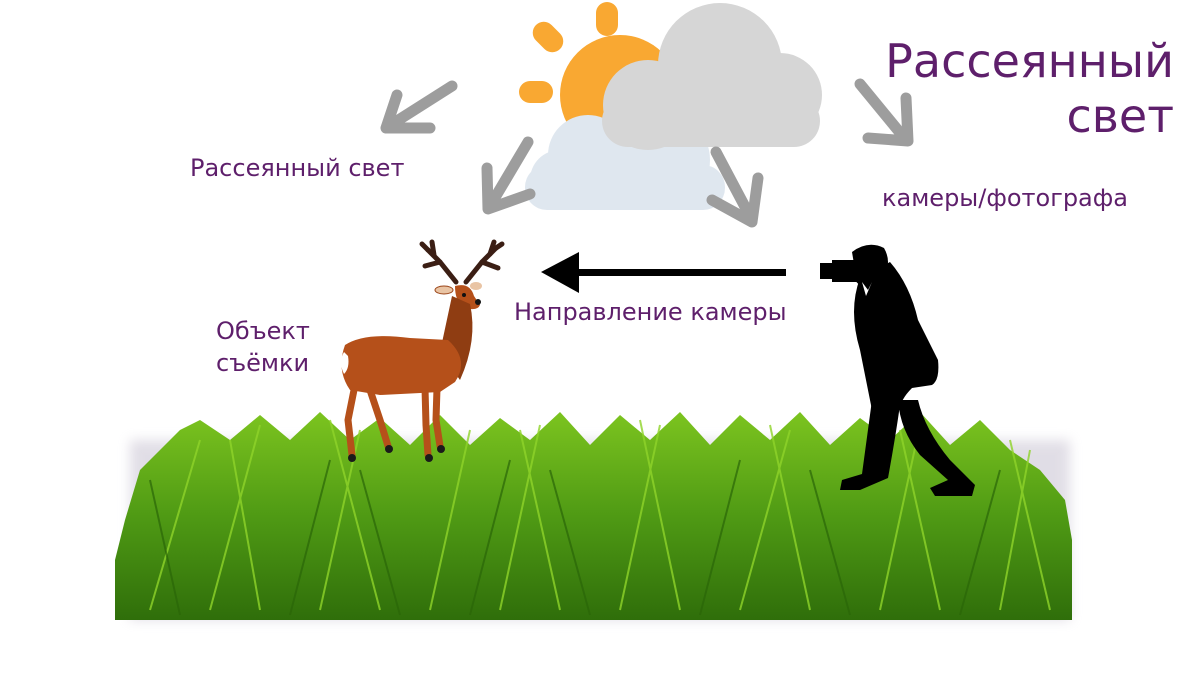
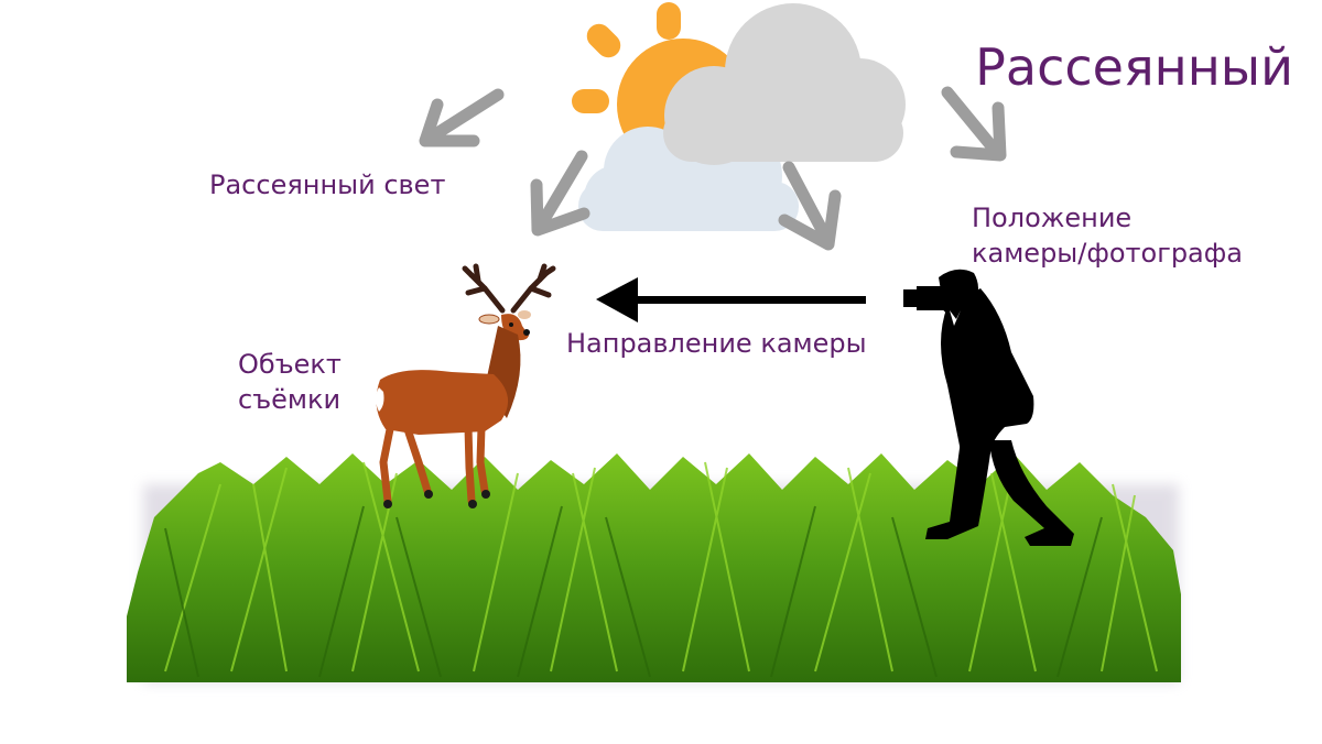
  Рассеянный
- свет
  Рассеянный свет
+ Положение
  камеры/фотографа
  Направление камеры
  Объект
  съёмки
